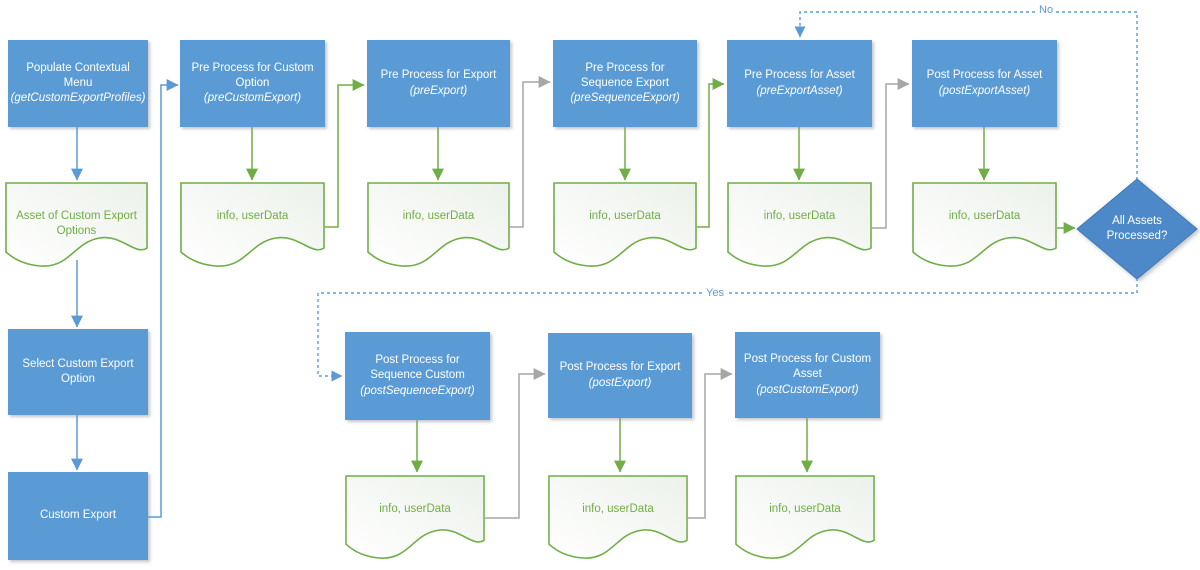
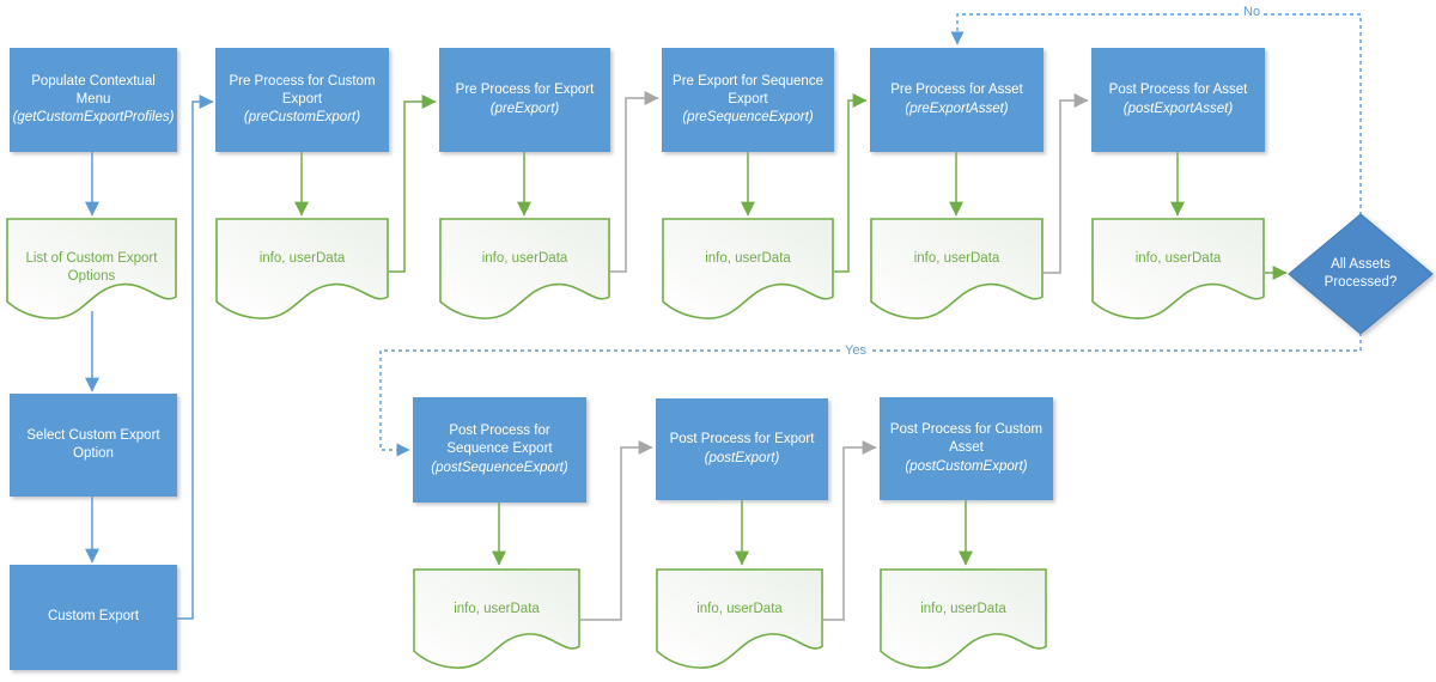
  No
  Yes
  Populate Contextual Menu
  (getCustomExportProfiles)
- Asset of Custom Export Options
+ List of Custom Export Options
  Select Custom Export Option
  Custom Export
- Pre Process for Custom Option
+ Pre Process for Custom Export
  (preCustomExport)
  Pre Process for Export
  (preExport)
- Pre Process for Sequence Export
+ Pre Export for Sequence Export
  (preSequenceExport)
  Pre Process for Asset
  (preExportAsset)
  Post Process for Asset
  (postExportAsset)
  info, userData
  info, userData
  info, userData
  info, userData
  info, userData
  All Assets Processed?
- Post Process for Sequence Custom
+ Post Process for Sequence Export
  (postSequenceExport)
  Post Process for Export
  (postExport)
  Post Process for Custom Asset
  (postCustomExport)
  info, userData
  info, userData
  info, userData
